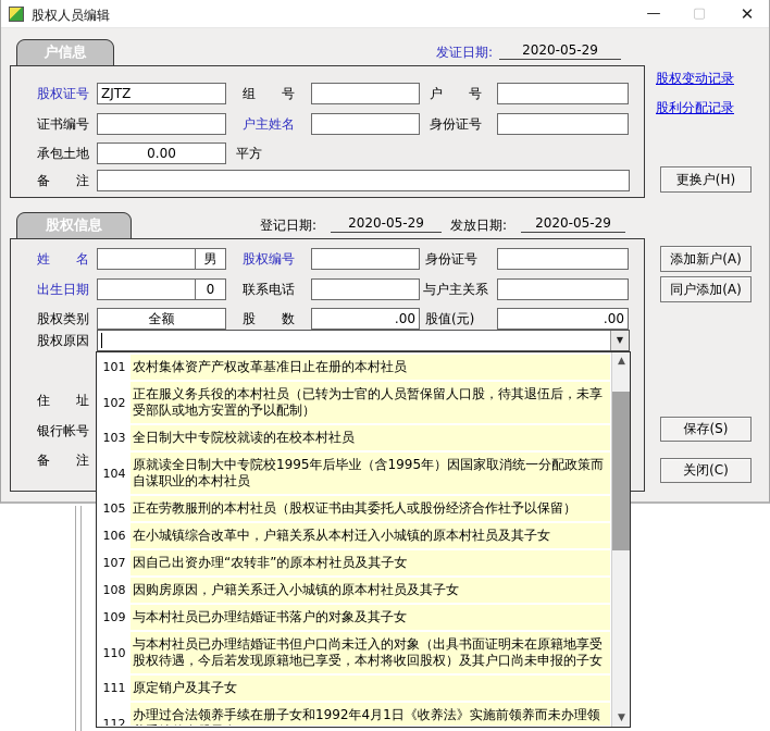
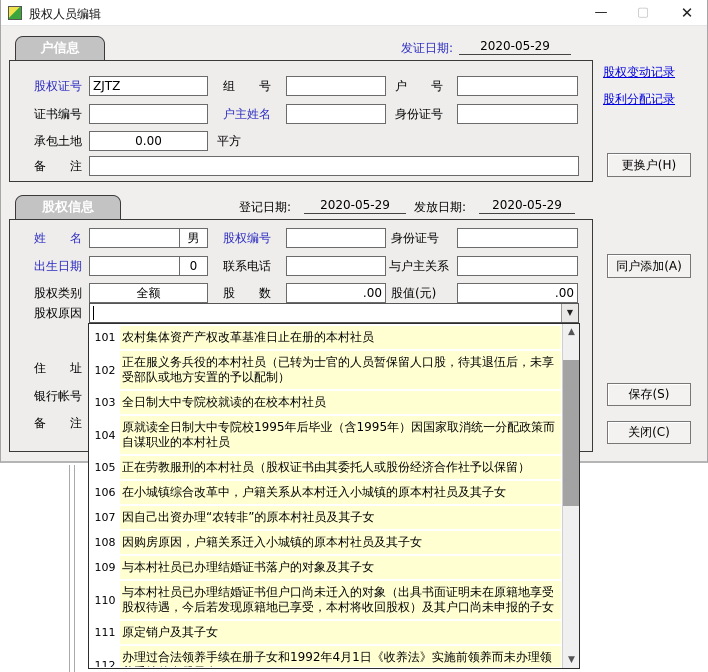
  股权人员编辑
  —
  ▢
  ✕
  户信息
  发证日期:
  2020-05-29
  股权证号
  ZJTZ
  组 号
  户 号
  证书编号
  户主姓名
  身份证号
  承包土地
  0.00
  平方
  备 注
  股权变动记录
  股利分配记录
  更换户(H)
  股权信息
  登记日期:
  2020-05-29
  发放日期:
  2020-05-29
  姓 名
  男
  股权编号
  身份证号
  出生日期
  0
  联系电话
  与户主关系
  股权类别
  全额
  股 数
  .00
  股值(元)
  .00
  股权原因
  住 址
  银行帐号
  备 注
- 添加新户(A)
  同户添加(A)
  保存(S)
  关闭(C)
  ▼
  101
  农村集体资产产权改革基准日止在册的本村社员
  102
  正在服义务兵役的本村社员（已转为士官的人员暂保留人口股，待其退伍后，未享受部队或地方安置的予以配制）
  103
  全日制大中专院校就读的在校本村社员
  104
  原就读全日制大中专院校1995年后毕业（含1995年）因国家取消统一分配政策而自谋职业的本村社员
  105
  正在劳教服刑的本村社员（股权证书由其委托人或股份经济合作社予以保留）
  106
  在小城镇综合改革中，户籍关系从本村迁入小城镇的原本村社员及其子女
  107
  因自己出资办理“农转非”的原本村社员及其子女
  108
  因购房原因，户籍关系迁入小城镇的原本村社员及其子女
  109
  与本村社员已办理结婚证书落户的对象及其子女
  110
  与本村社员已办理结婚证书但户口尚未迁入的对象（出具书面证明未在原籍地享受股权待遇，今后若发现原籍地已享受，本村将收回股权）及其户口尚未申报的子女
  111
  原定销户及其子女
  112
  办理过合法领养手续在册子女和1992年4月1日《收养法》实施前领养而未办理领
  ▲
  ▼
